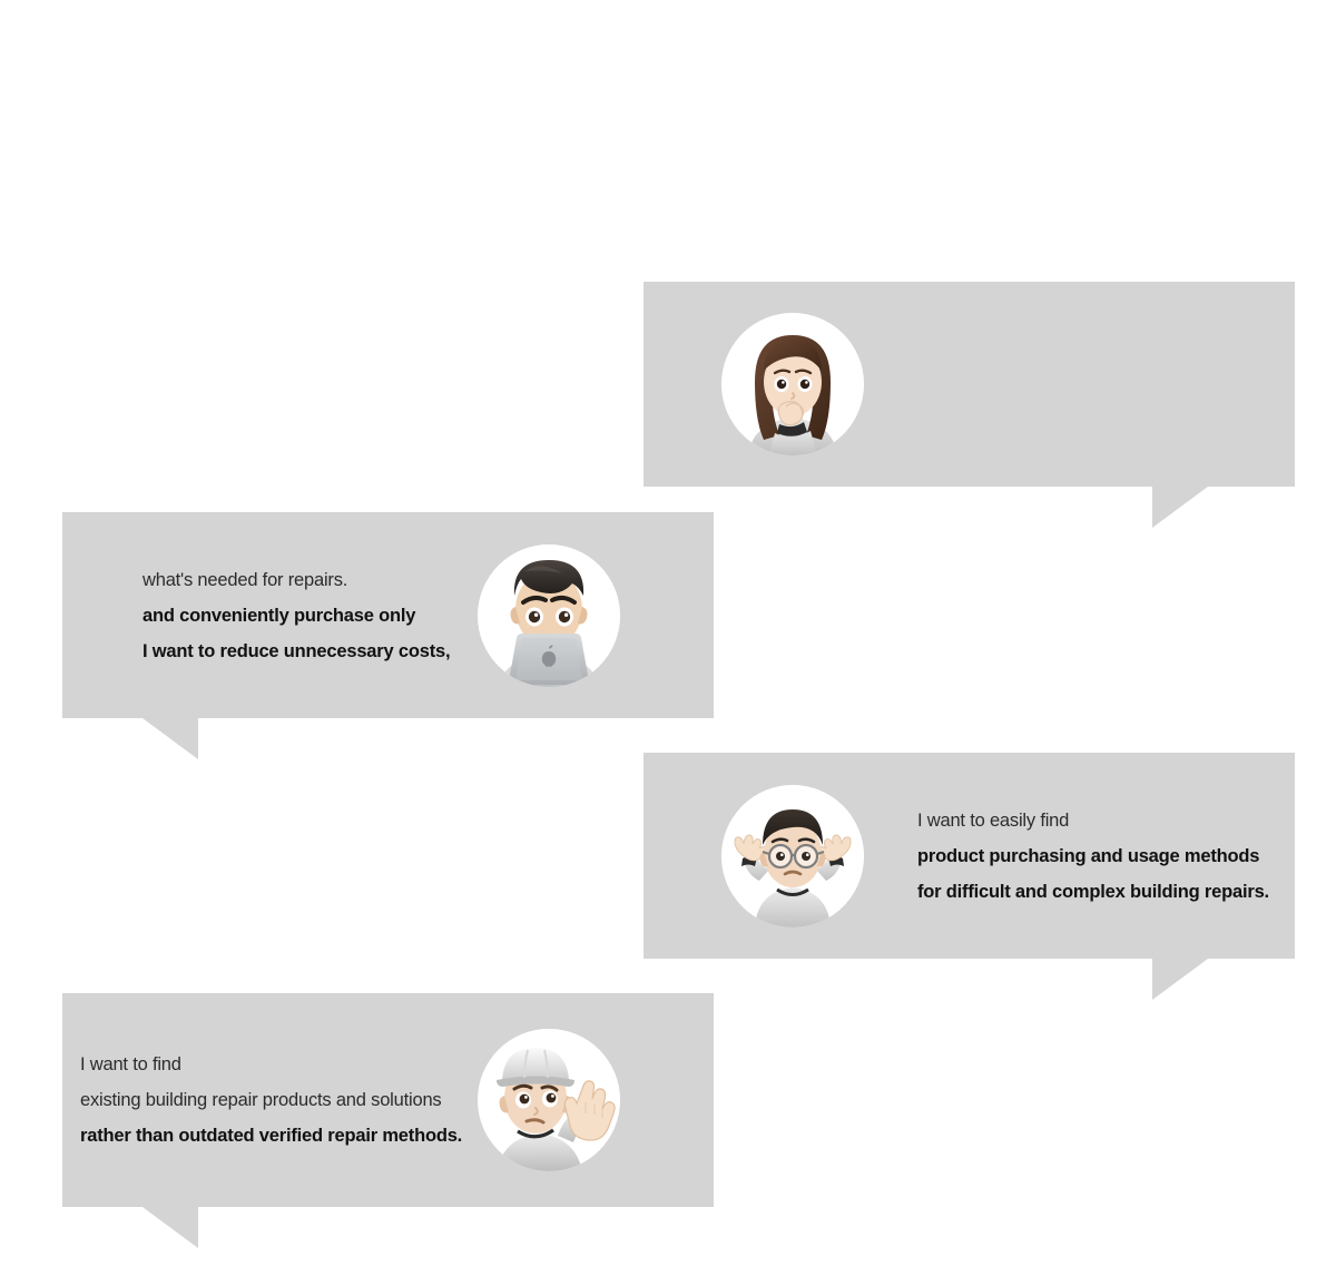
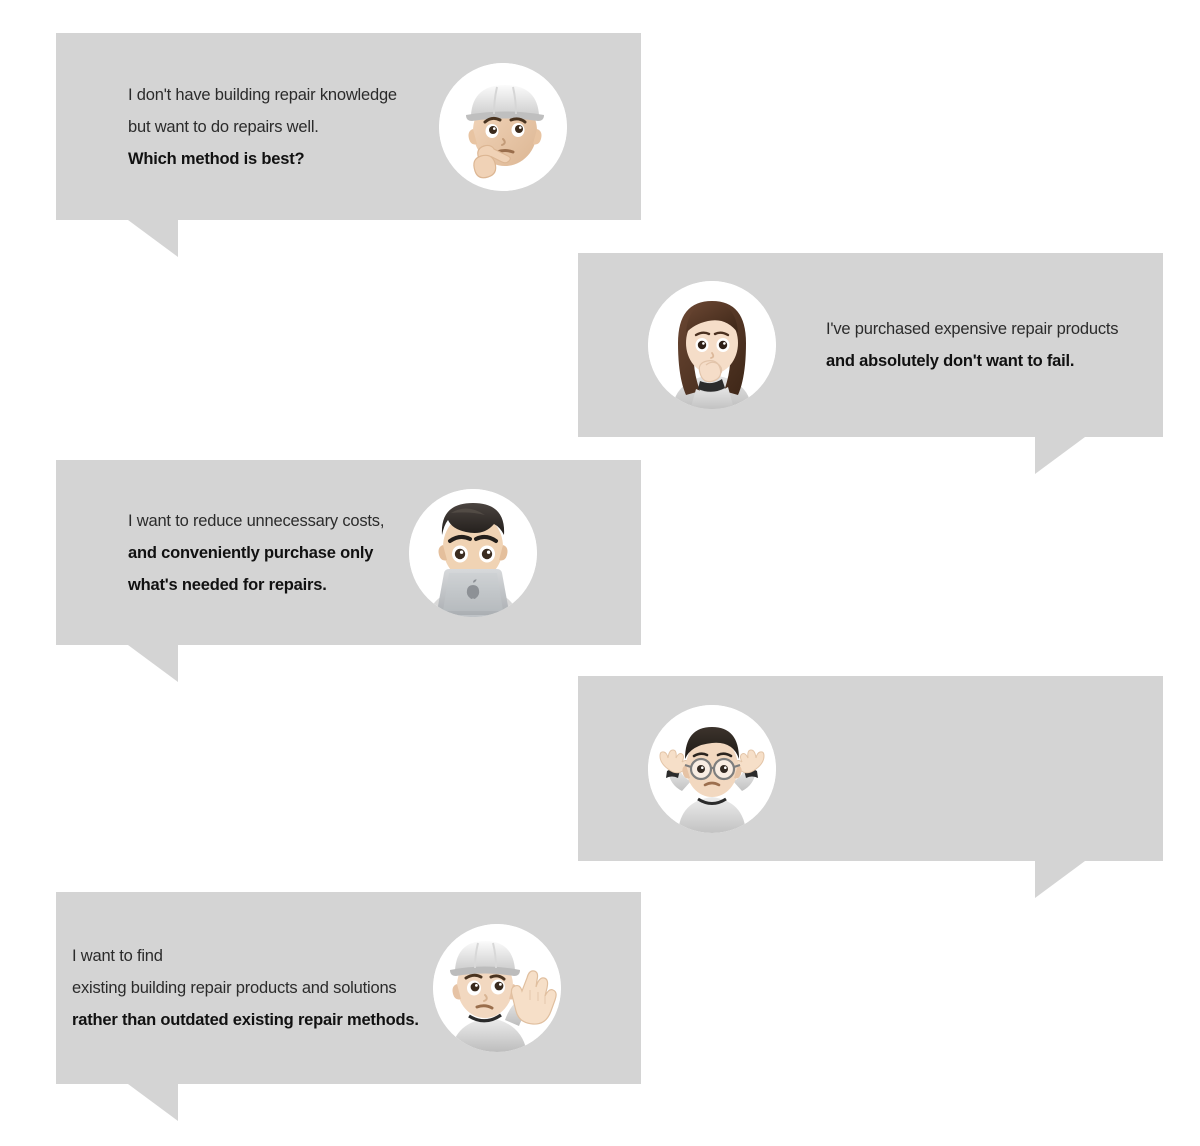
+ I don't have building repair knowledge
+ but want to do repairs well.
+ Which method is best?
+ I've purchased expensive repair products
+ and absolutely don't want to fail.
- what's needed for repairs.
+ I want to reduce unnecessary costs,
  and conveniently purchase only
- I want to reduce unnecessary costs,
+ what's needed for repairs.
- I want to easily find
- product purchasing and usage methods
- for difficult and complex building repairs.
  I want to find
  existing building repair products and solutions
- rather than outdated verified repair methods.
+ rather than outdated existing repair methods.
